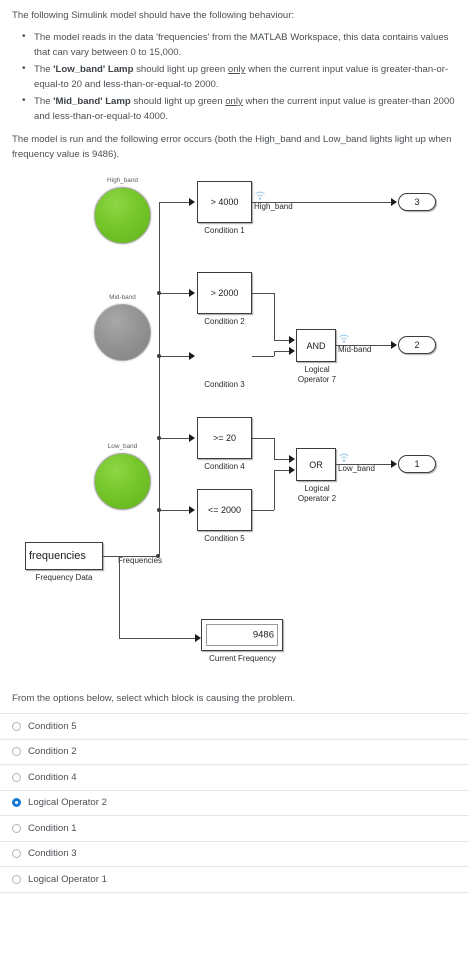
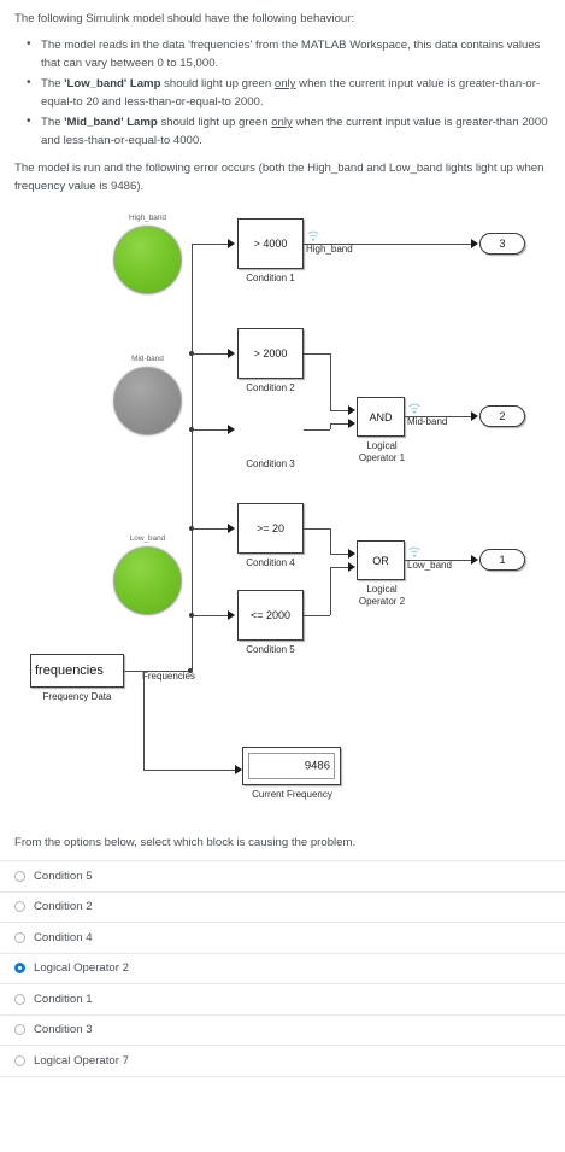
  The following Simulink model should have the following behaviour:
  The model reads in the data 'frequencies' from the MATLAB Workspace, this data contains values that can vary between 0 to 15,000.
  The 'Low_band' Lamp should light up green only when the current input value is greater-than-or-equal-to 20 and less-than-or-equal-to 2000.
  The 'Mid_band' Lamp should light up green only when the current input value is greater-than 2000 and less-than-or-equal-to 4000.
  The model is run and the following error occurs (both the High_band and Low_band lights light up when frequency value is 9486).
  > 4000
  Condition 1
  High_band
  3
  > 2000
  Condition 2
  Condition 3
  AND
  Logical
- Operator 7
+ Operator 1
  Mid-band
  2
  >= 20
  Condition 4
  <= 2000
  Condition 5
  OR
  Logical
  Operator 2
  Low_band
  1
  frequencies
  Frequency Data
  Frequencies
  9486
  Current Frequency
  From the options below, select which block is causing the problem.
  Condition 5
  Condition 2
  Condition 4
  Logical Operator 2
  Condition 1
  Condition 3
- Logical Operator 1
+ Logical Operator 7
